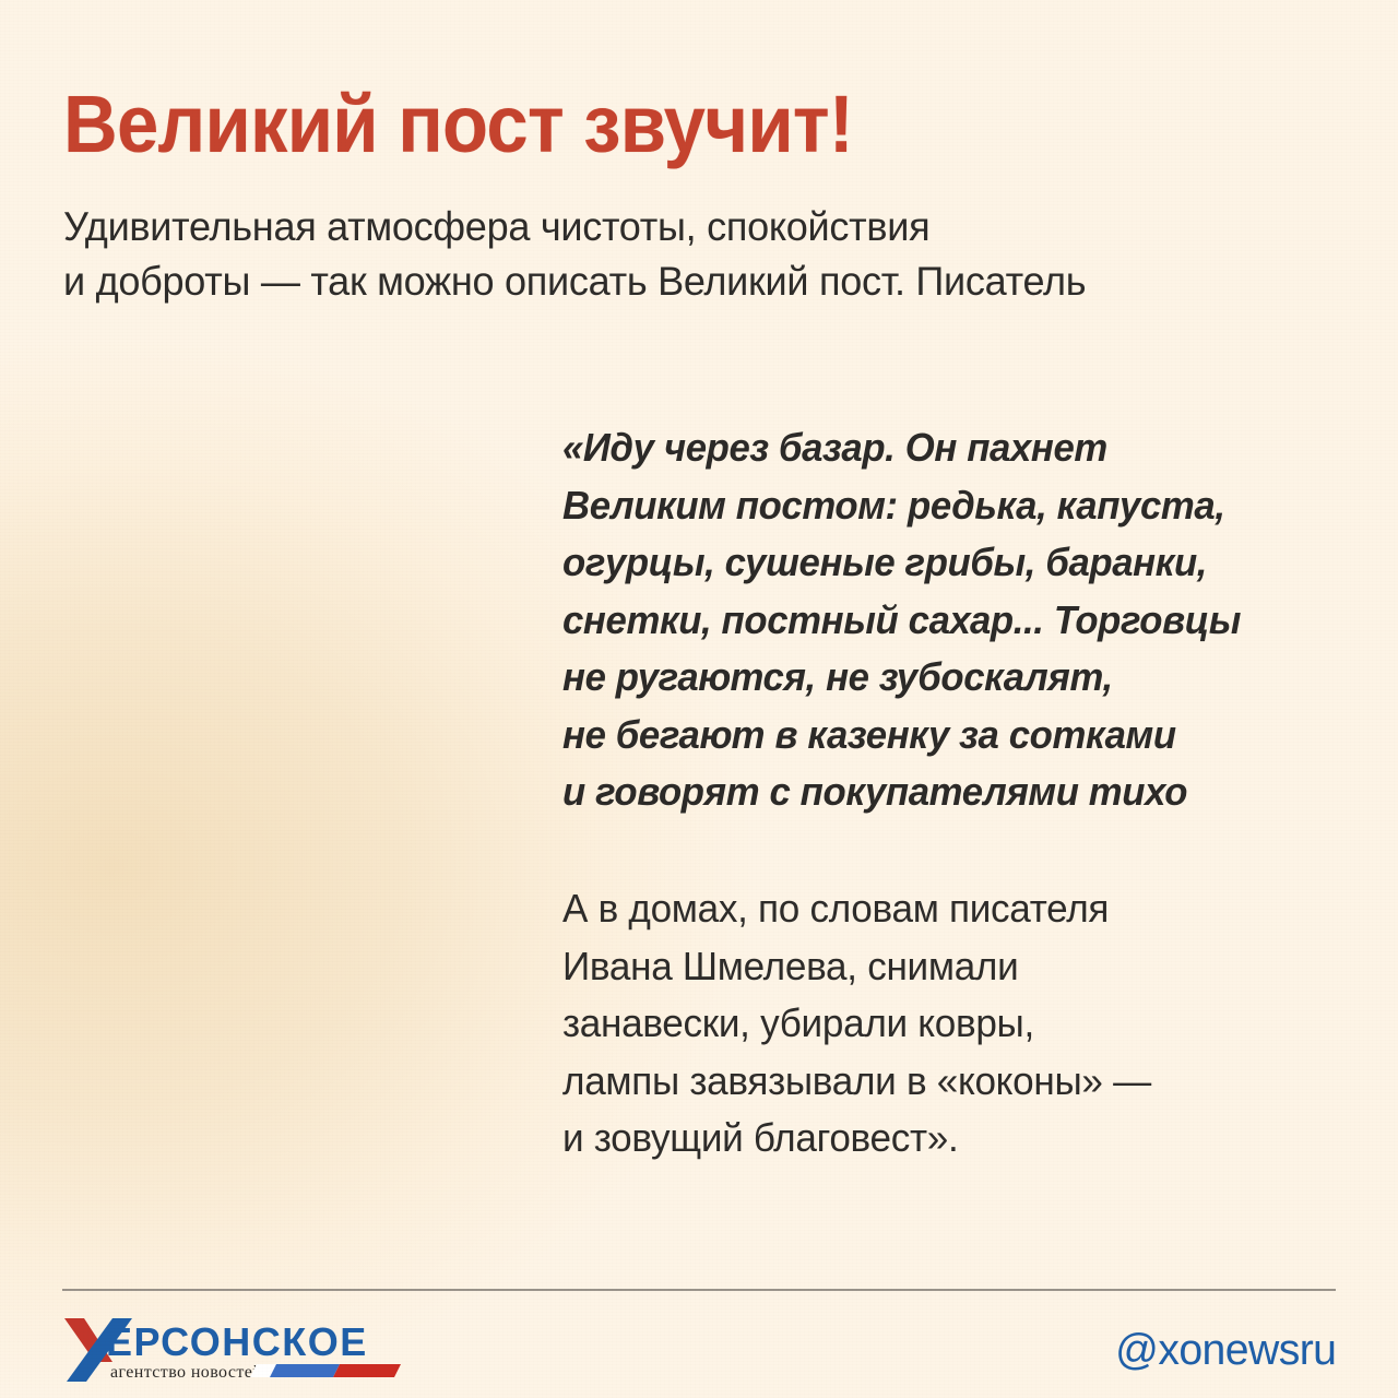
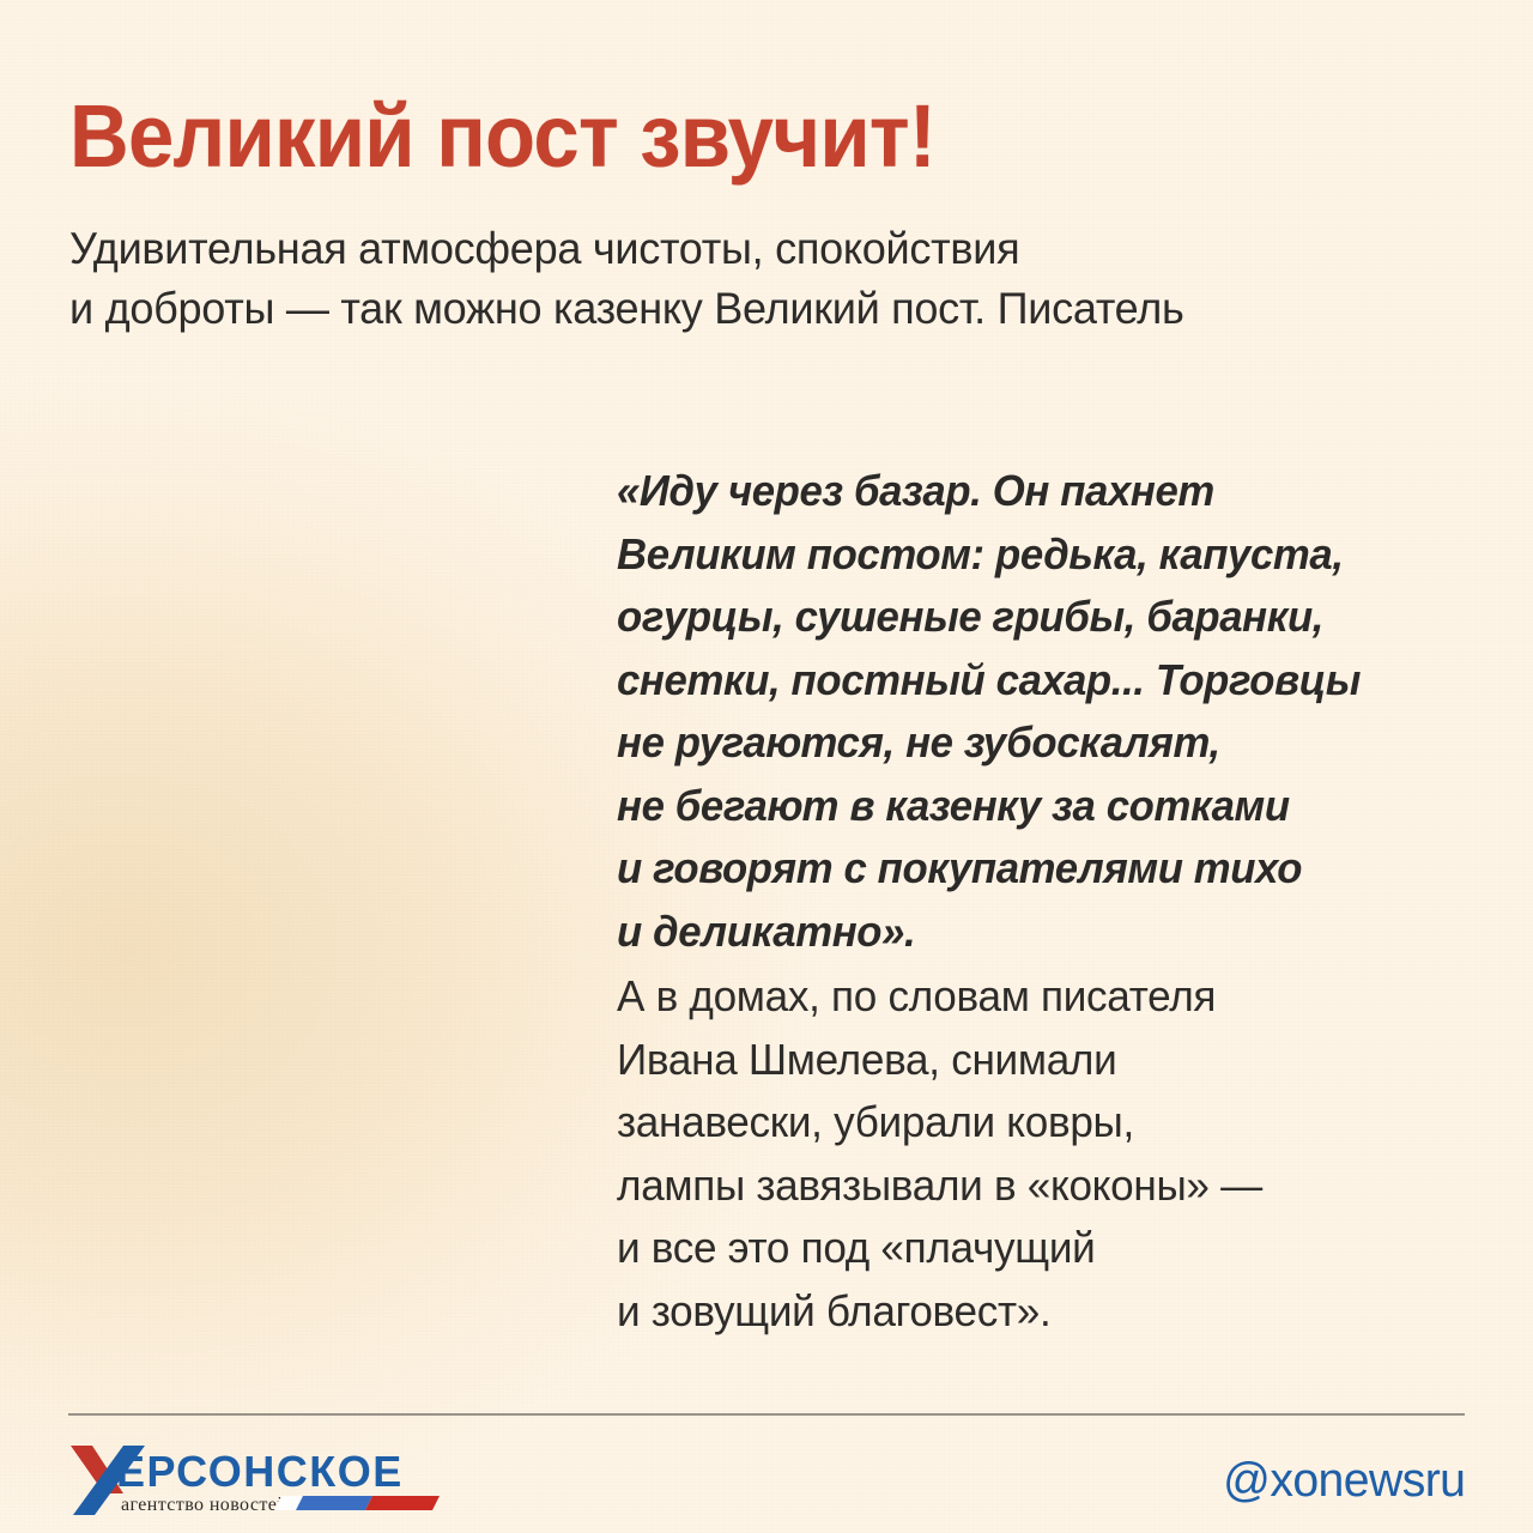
  Великий пост звучит!
  Удивительная атмосфера чистоты, спокойствия
- и доброты — так можно описать Великий пост. Писатель
+ и доброты — так можно казенку Великий пост. Писатель
  «Иду через базар. Он пахнет
  Великим постом: редька, капуста,
  огурцы, сушеные грибы, баранки,
  снетки, постный сахар... Торговцы
  не ругаются, не зубоскалят,
  не бегают в казенку за сотками
  и говорят с покупателями тихо
+ и деликатно».
  А в домах, по словам писателя
  Ивана Шмелева, снимали
  занавески, убирали ковры,
  лампы завязывали в «коконы» —
+ и все это под «плачущий
  и зовущий благовест».
  ЕРСОНСКОЕ
  агентство новосте
  @xonewsru
